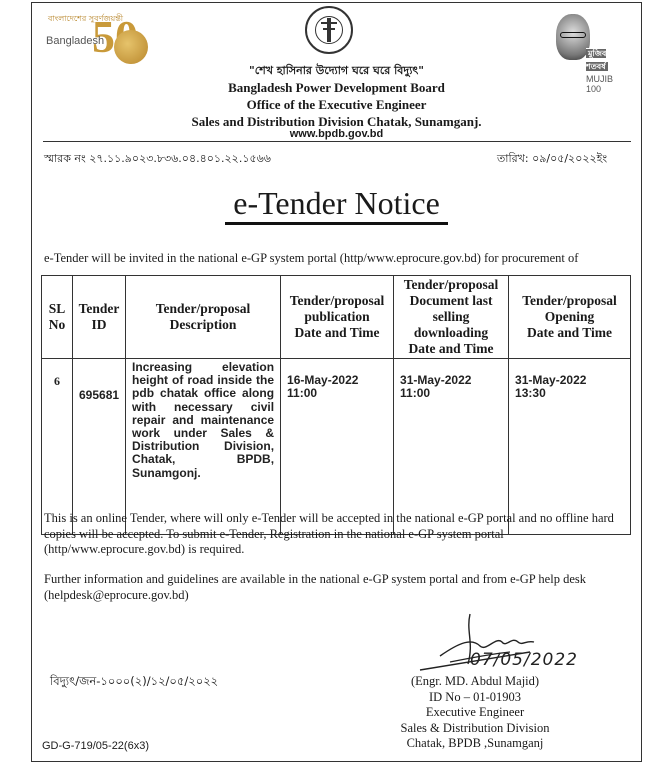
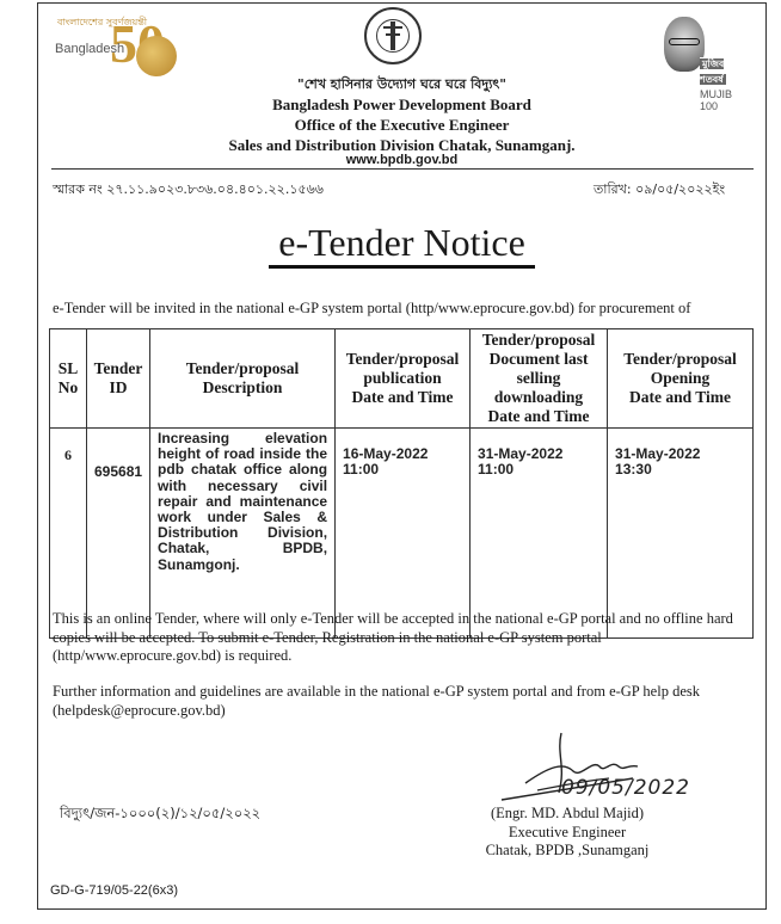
  বাংলাদেশের সুবর্ণজয়ন্তী
  Bangladesh
  মুজিব শতবর্ষ MUJIB 100
  "শেখ হাসিনার উদ্যোগ ঘরে ঘরে বিদ্যুৎ"
  Bangladesh Power Development Board
  Office of the Executive Engineer
  Sales and Distribution Division Chatak, Sunamganj.
  www.bpdb.gov.bd
  স্মারক নং ২৭.১১.৯০২৩.৮৩৬.০৪.৪০১.২২.১৫৬৬
  তারিখ: ০৯/০৫/২০২২ইং
  e-Tender Notice
  e-Tender will be invited in the national e-GP system portal (http/www.eprocure.gov.bd) for procurement of
  SLNo	TenderID	Tender/proposalDescription	Tender/proposalpublicationDate and Time	Tender/proposalDocument lastsellingdownloadingDate and Time	Tender/proposalOpeningDate and Time
  6	695681	Increasing elevation height of road inside the pdb chatak office along with necessary civil repair and maintenance work under Sales & Distribution Division, Chatak, BPDB, Sunamgonj.	16-May-202211:00	31-May-202211:00	31-May-202213:30
  This is an online Tender, where will only e-Tender will be accepted in the national e-GP portal and no offline hard copies will be accepted. To submit e-Tender, Registration in the national e-GP system portal (http/www.eprocure.gov.bd) is required.
  Further information and guidelines are available in the national e-GP system portal and from e-GP help desk (helpdesk@eprocure.gov.bd)
- 07/05/2022
+ 09/05/2022
  (Engr. MD. Abdul Majid)
- ID No – 01-01903
  Executive Engineer
- Sales & Distribution Division
  Chatak, BPDB ,Sunamganj
  বিদ্যুৎ/জন-১০০০(২)/১২/০৫/২০২২
  GD-G-719/05-22(6x3)
